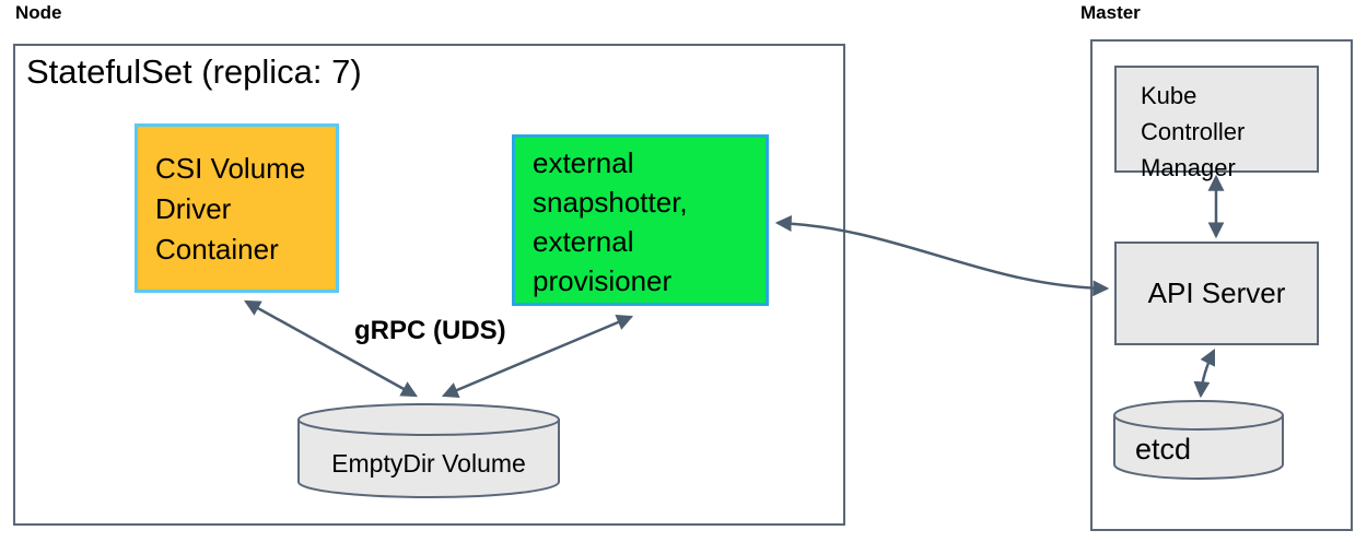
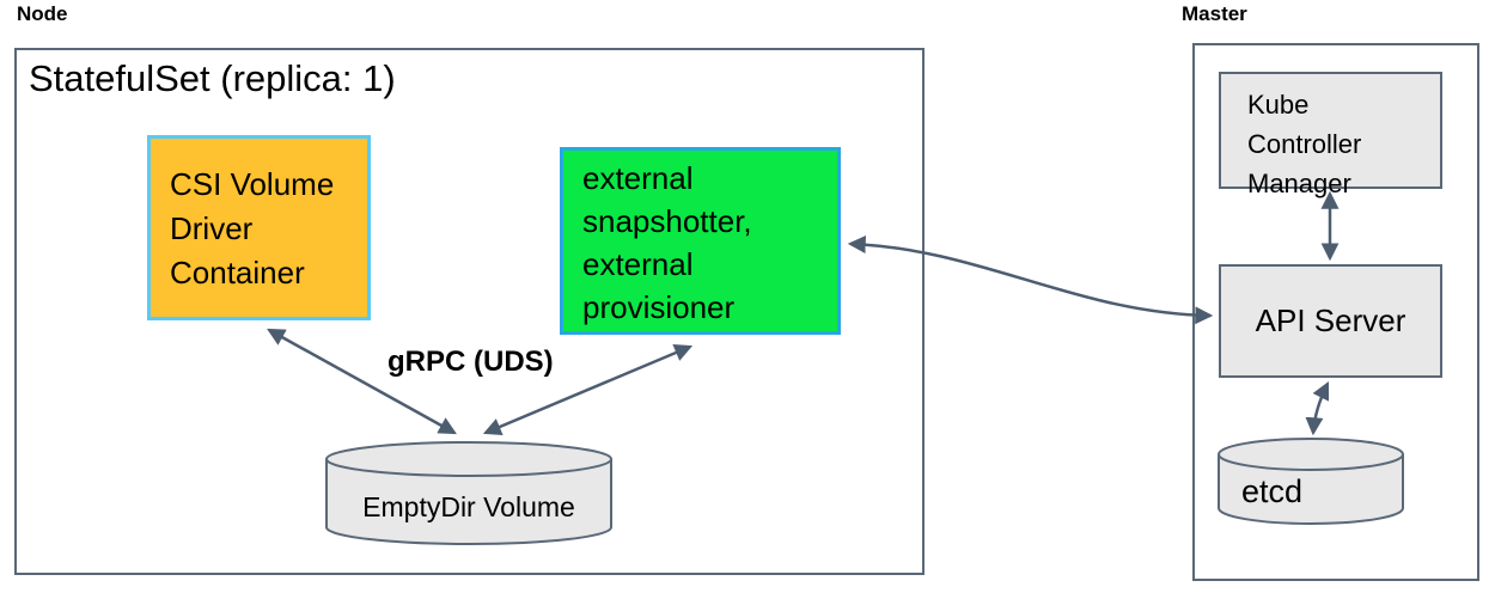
  Node
  Master
- StatefulSet (replica: 7)
+ StatefulSet (replica: 1)
  CSI Volume
  Driver
  Container
  external
  snapshotter,
  external
  provisioner
  gRPC (UDS)
  Kube
  Controller
  Manager
  API Server
  EmptyDir Volume
  etcd
